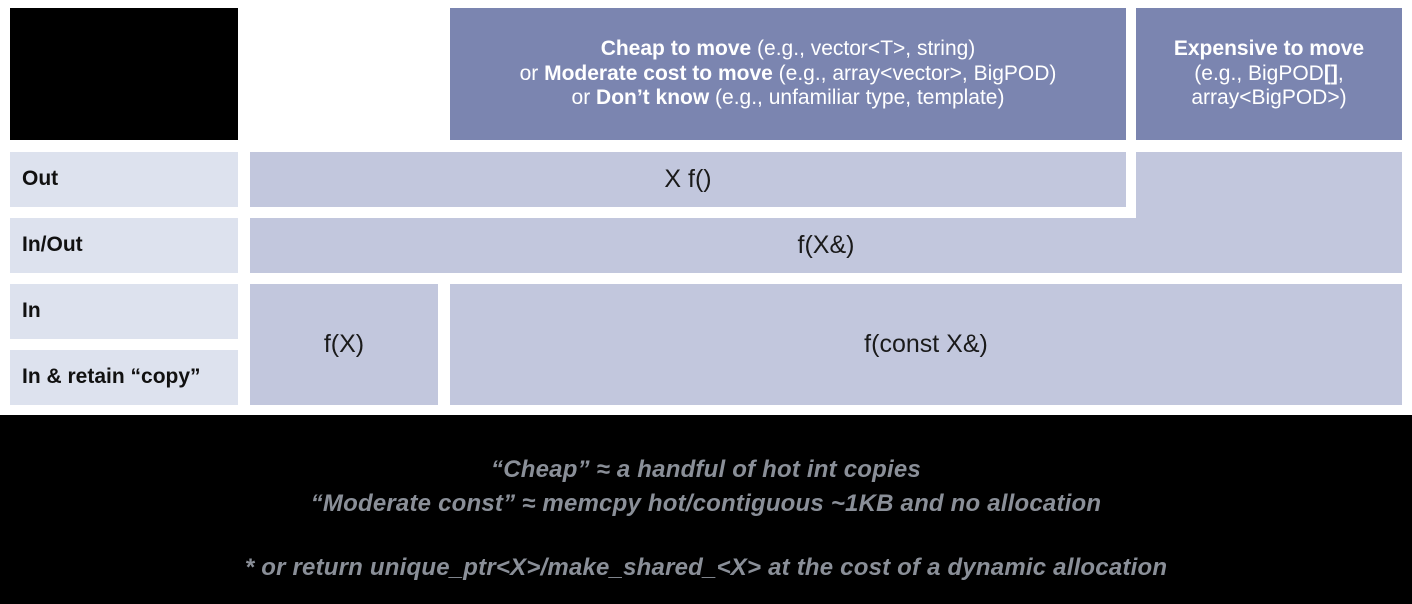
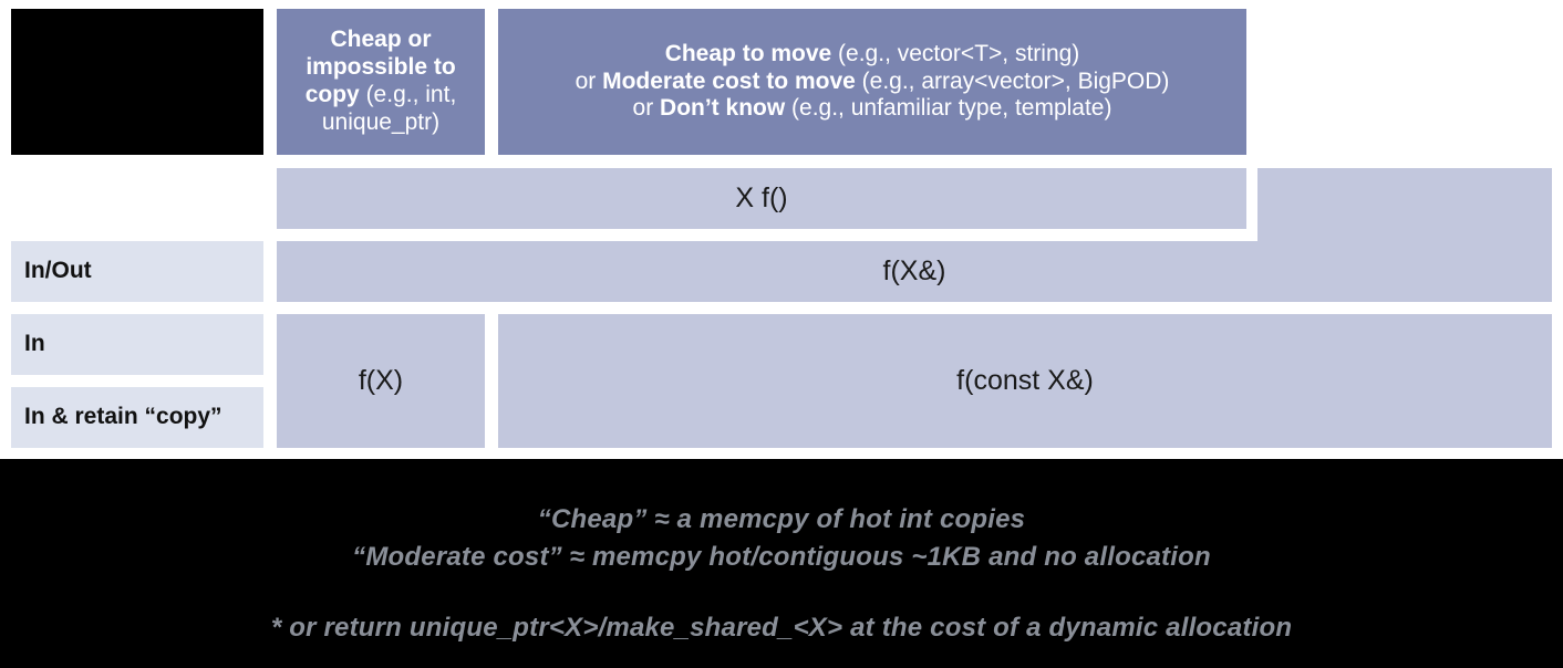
+ Cheap or impossible to copy (e.g., int, unique_ptr)
  Cheap to move (e.g., vector<T>, string)
  or Moderate cost to move (e.g., array<vector>, BigPOD)
  or Don’t know (e.g., unfamiliar type, template)
- Expensive to move
- (e.g., BigPOD[],
- array<BigPOD>)
- Out
  In/Out
  In
  In & retain “copy”
  X f()
  f(X&)
  f(X)
  f(const X&)
- “Cheap” ≈ a handful of hot int copies
+ “Cheap” ≈ a memcpy of hot int copies
- “Moderate const” ≈ memcpy hot/contiguous ~1KB and no allocation
+ “Moderate cost” ≈ memcpy hot/contiguous ~1KB and no allocation
  * or return unique_ptr<X>/make_shared_<X> at the cost of a dynamic allocation
